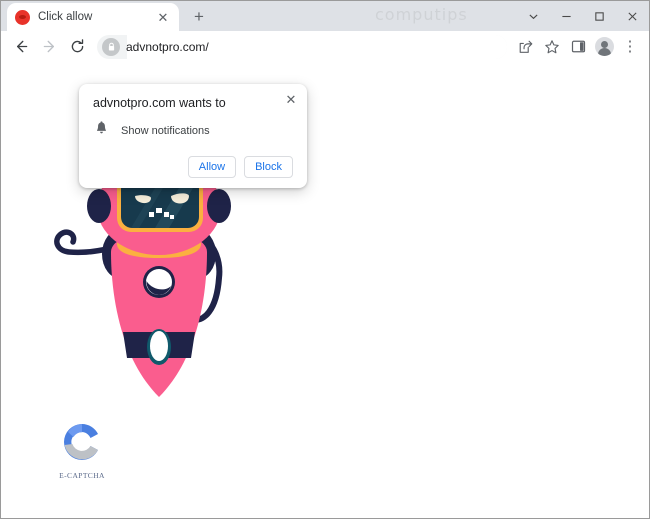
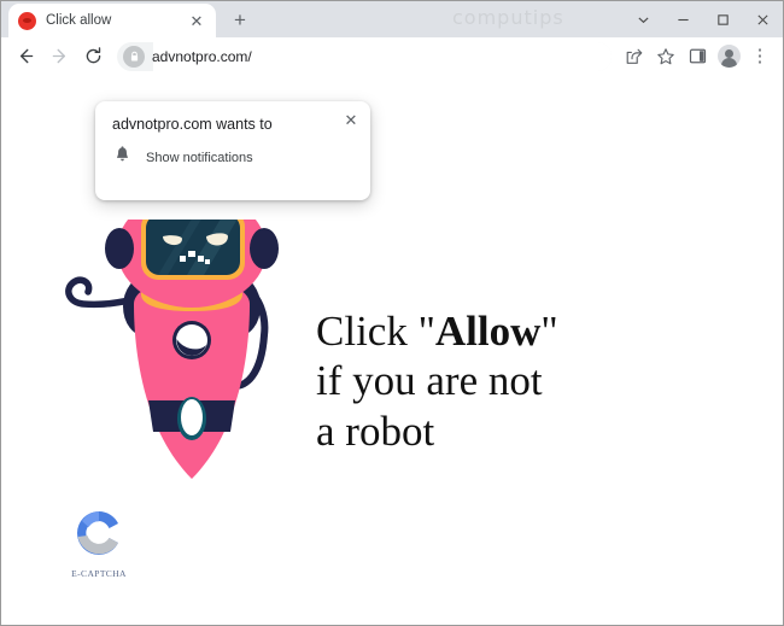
  Click allow
  ✕
  +
  advnotpro.com/
  ⋮
+ Click "Allow" if you are not a robot
  E-CAPTCHA
  ✕
  advnotpro.com wants to
  Show notifications
- Allow
- Block
